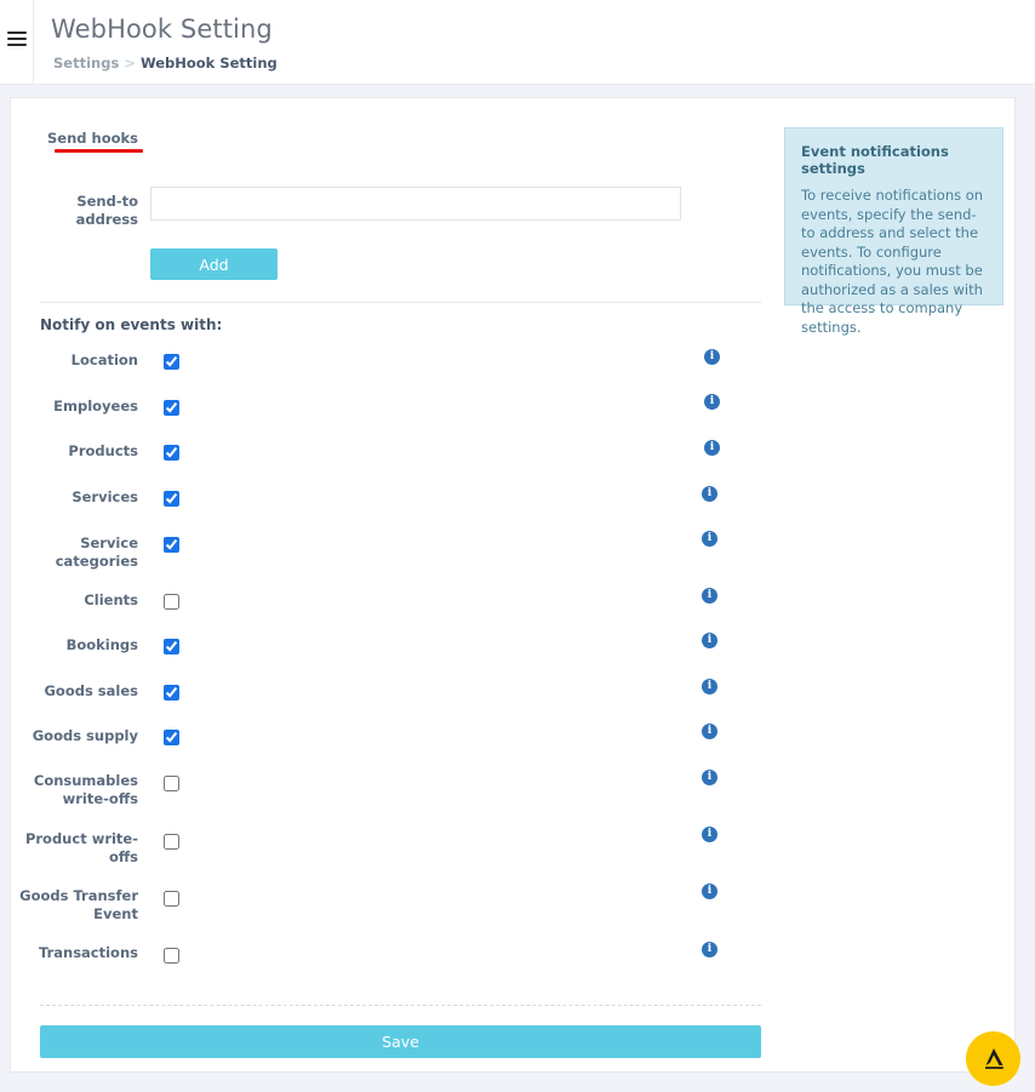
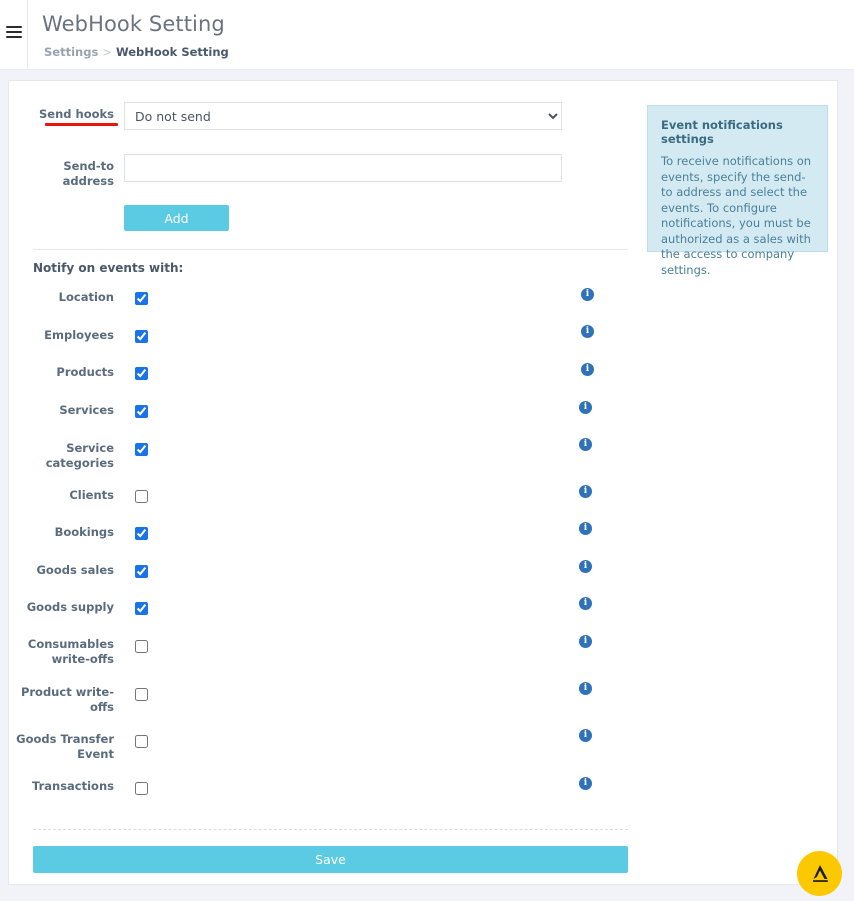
  WebHook Setting
  Settings > WebHook Setting
  Send hooks
+ Do not send
  Send-to address
  Add
  Notify on events with:
  Location
  i
  Employees
  i
  Products
  i
  Services
  i
  Service categories
  i
  Clients
  i
  Bookings
  i
  Goods sales
  i
  Goods supply
  i
  Consumables write-offs
  i
  Product write-offs
  i
  Goods Transfer Event
  i
  Transactions
  i
  Save
  Event notifications settings
  To receive notifications on events, specify the send-to address and select the events. To configure notifications, you must be authorized as a sales with the access to company settings.
